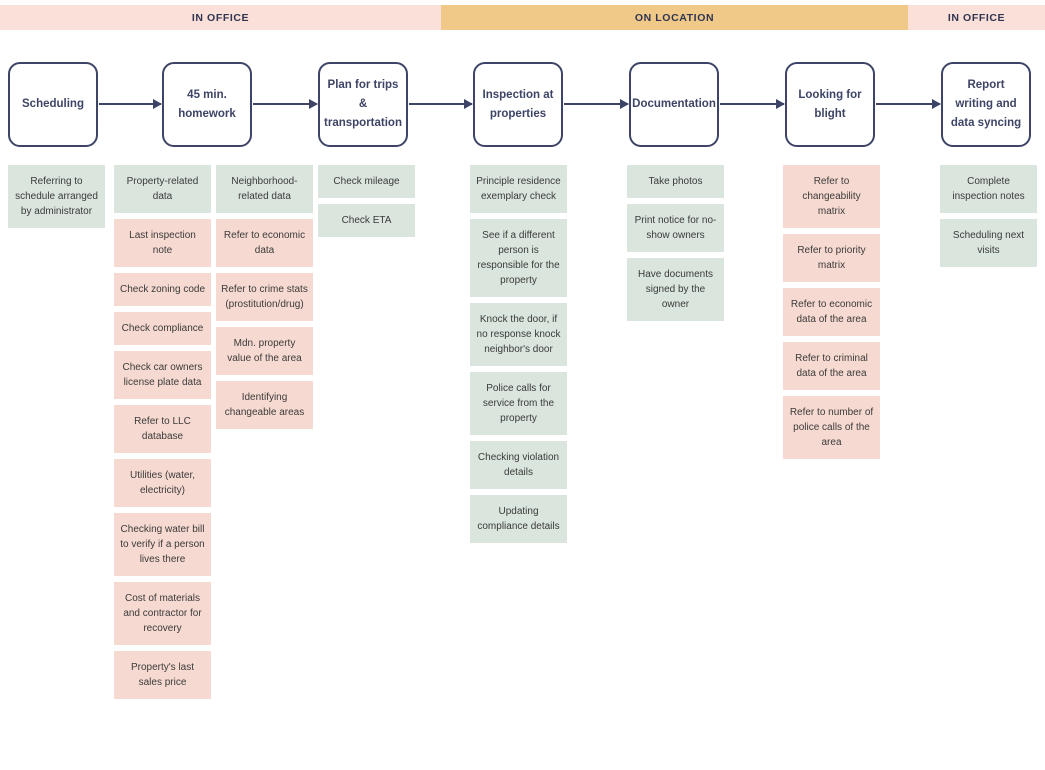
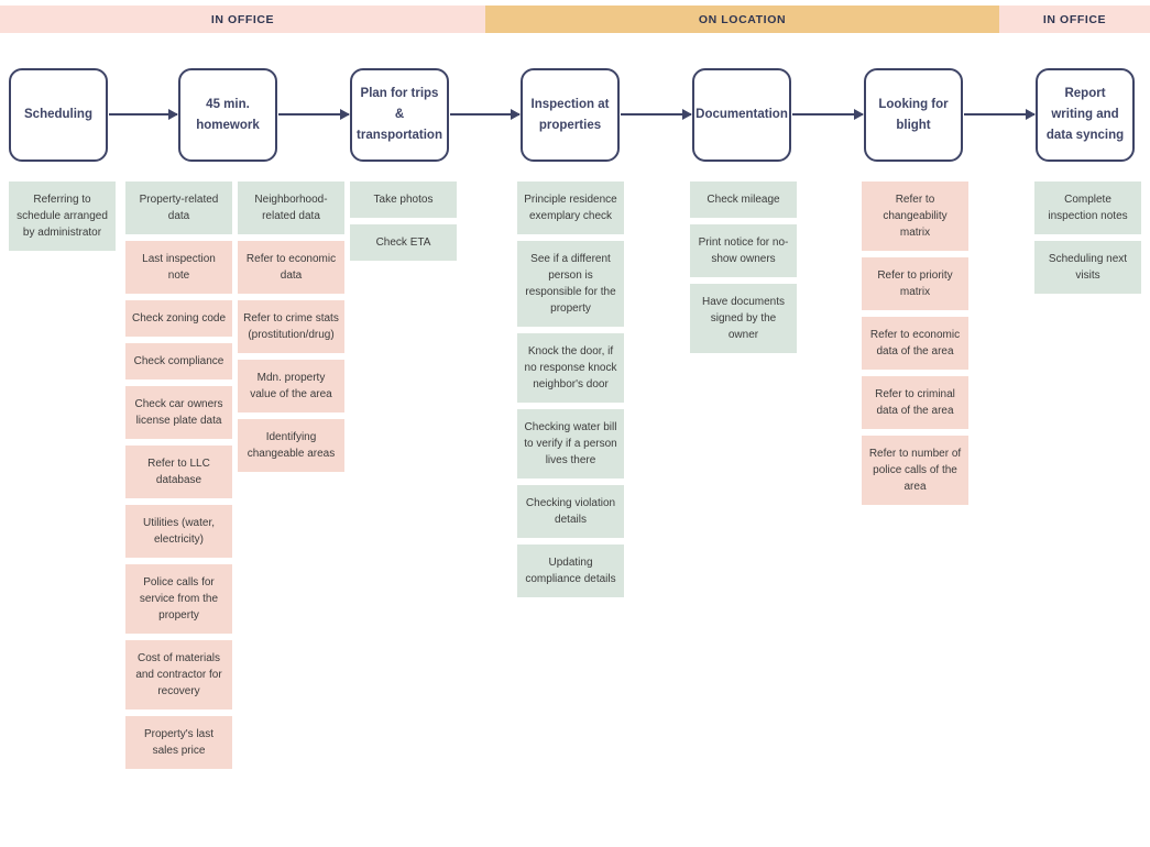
  IN OFFICE
  ON LOCATION
  IN OFFICE
  Scheduling
  45 min. homework
  Plan for trips & transportation
  Inspection at properties
  Documentation
  Looking for blight
  Report writing and data syncing
  Referring to schedule arranged by administrator
  Property-related data
  Last inspection note
  Check zoning code
  Check compliance
  Check car owners license plate data
  Refer to LLC database
  Utilities (water, electricity)
- Checking water bill to verify if a person lives there
+ Police calls for service from the property
  Cost of materials and contractor for recovery
  Property's last sales price
  Neighborhood-related data
  Refer to economic data
  Refer to crime stats (prostitution/drug)
  Mdn. property value of the area
  Identifying changeable areas
- Check mileage
+ Take photos
  Check ETA
  Principle residence exemplary check
  See if a different person is responsible for the property
  Knock the door, if no response knock neighbor's door
- Police calls for service from the property
+ Checking water bill to verify if a person lives there
  Checking violation details
  Updating compliance details
- Take photos
+ Check mileage
  Print notice for no-show owners
  Have documents signed by the owner
  Refer to changeability matrix
  Refer to priority matrix
  Refer to economic data of the area
  Refer to criminal data of the area
  Refer to number of police calls of the area
  Complete inspection notes
  Scheduling next visits
